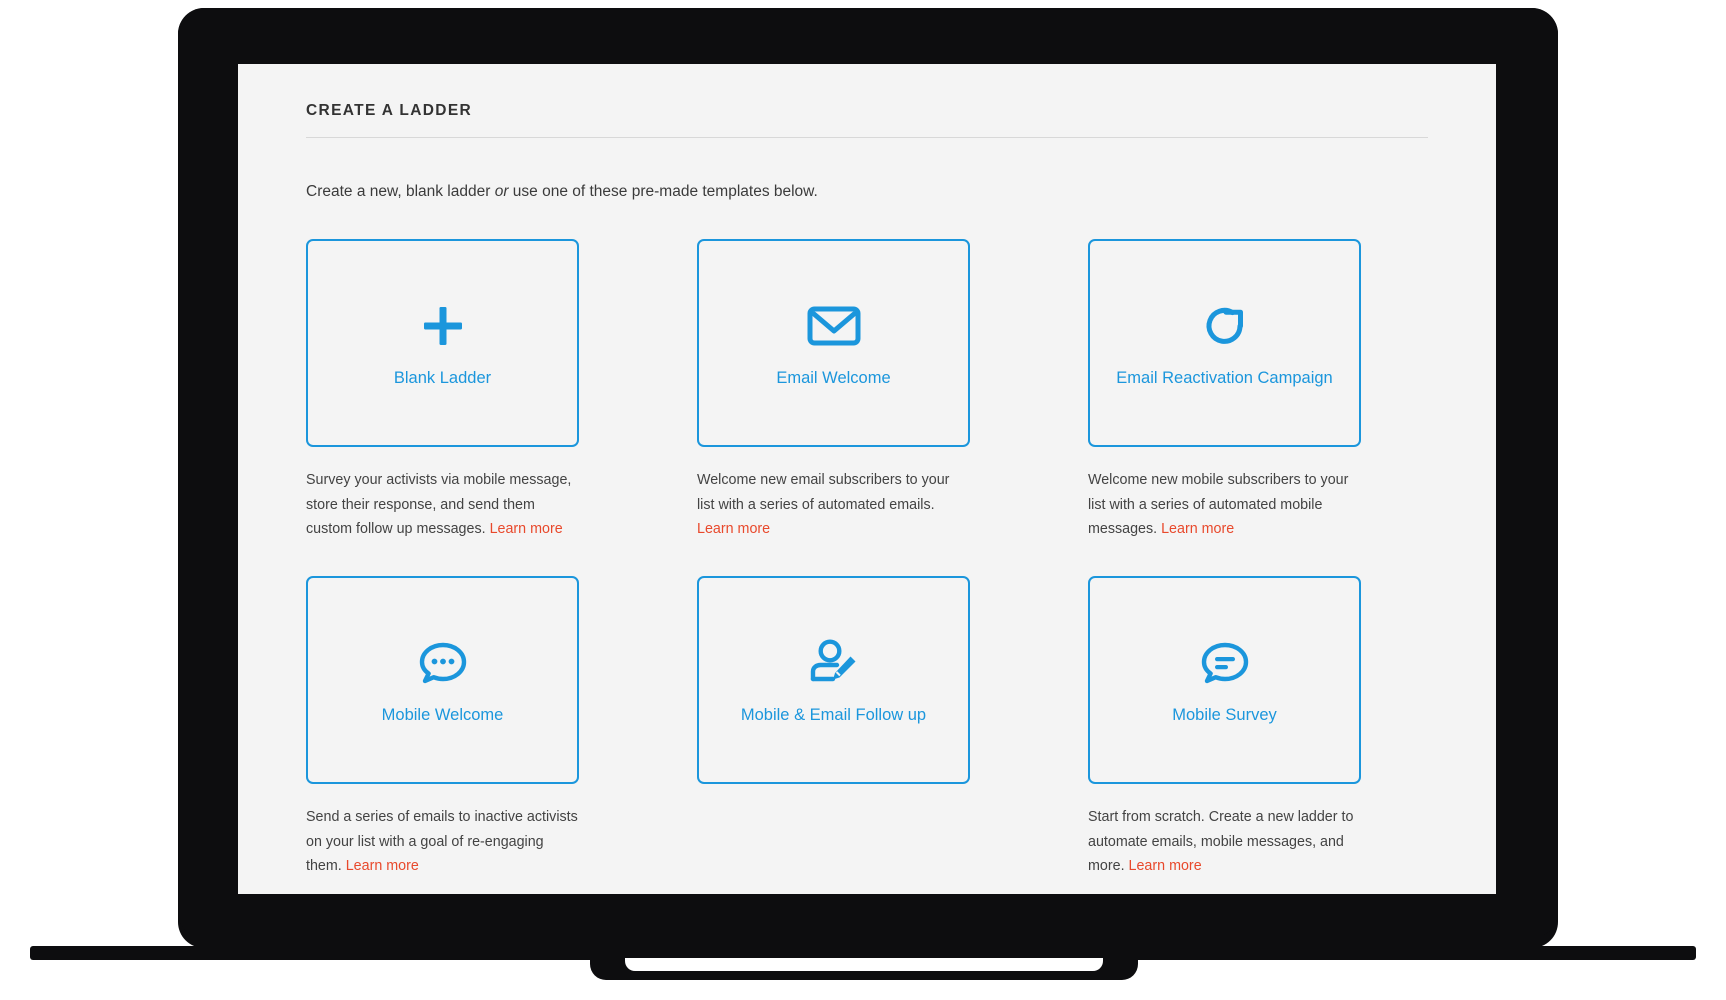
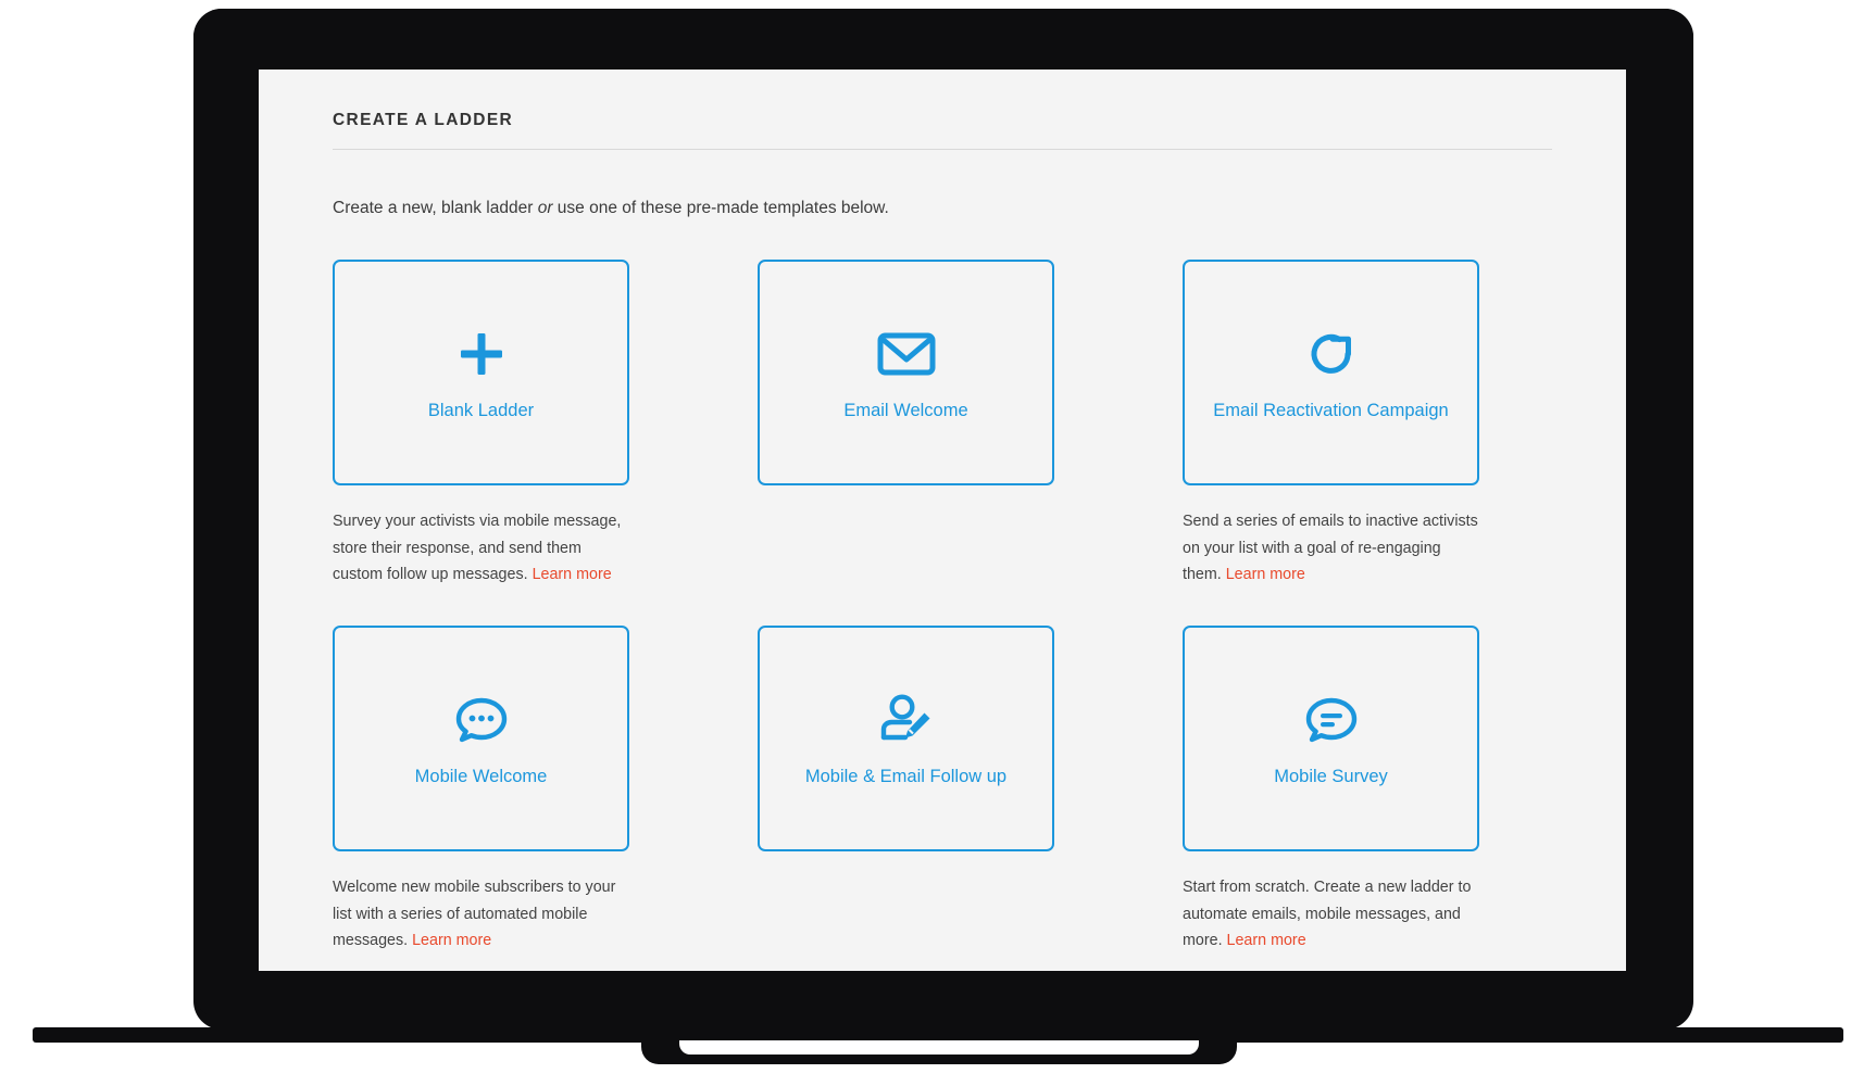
  CREATE A LADDER
  Create a new, blank ladder or use one of these pre-made templates below.
  Blank Ladder
  Survey your activists via mobile message, store their response, and send them custom follow up messages. Learn more
  Email Welcome
- Welcome new email subscribers to your list with a series of automated emails. Learn more
  Email Reactivation Campaign
- Welcome new mobile subscribers to your list with a series of automated mobile messages. Learn more
+ Send a series of emails to inactive activists on your list with a goal of re-engaging them. Learn more
  Mobile Welcome
- Send a series of emails to inactive activists on your list with a goal of re-engaging them. Learn more
+ Welcome new mobile subscribers to your list with a series of automated mobile messages. Learn more
  Mobile & Email Follow up
  Mobile Survey
  Start from scratch. Create a new ladder to automate emails, mobile messages, and more. Learn more
